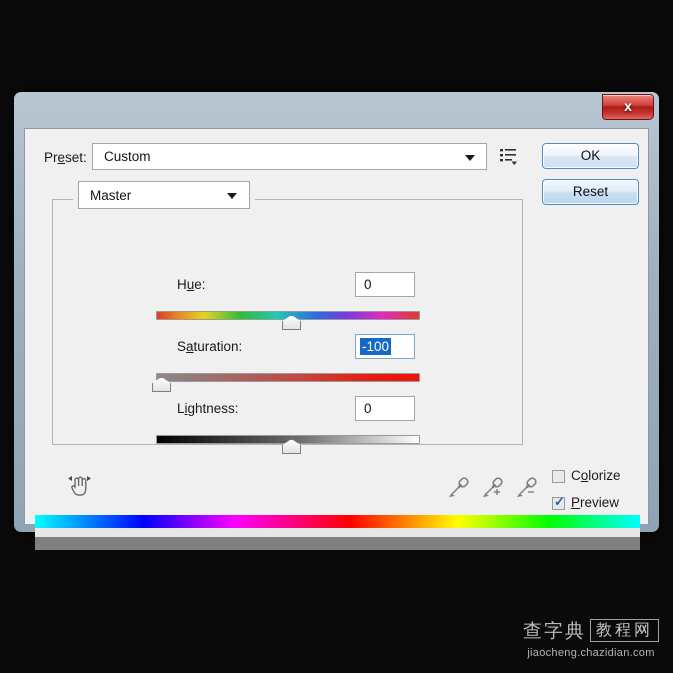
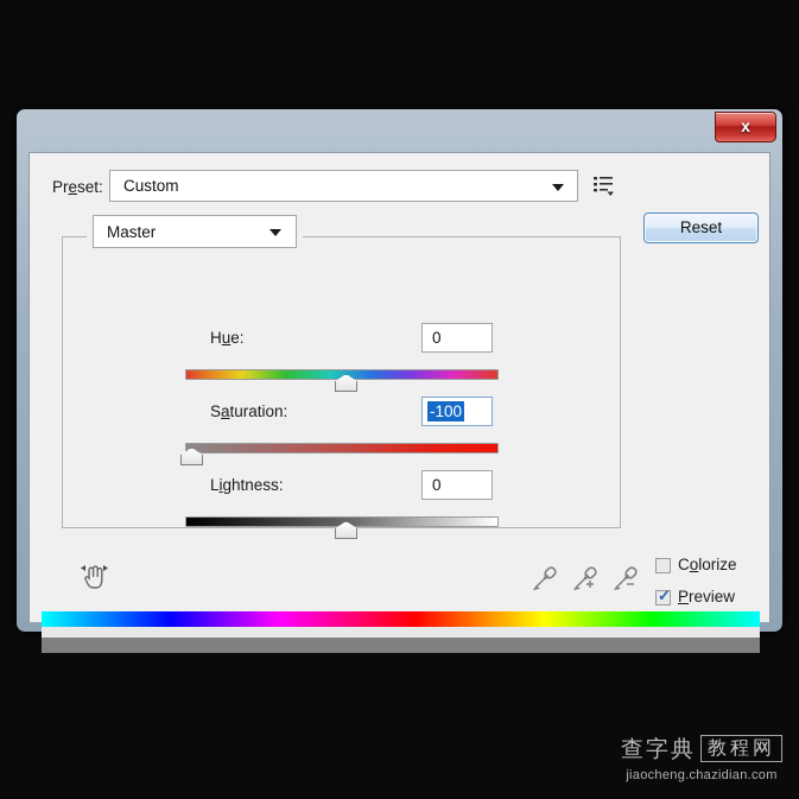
  x
  Preset:
  Custom
- OK
  Reset
  Master
  Hue:
  0
  Saturation:
  -100
  Lightness:
  0
  Colorize
  ✓
  Preview
  查字典 教程网
  jiaocheng.chazidian.com
